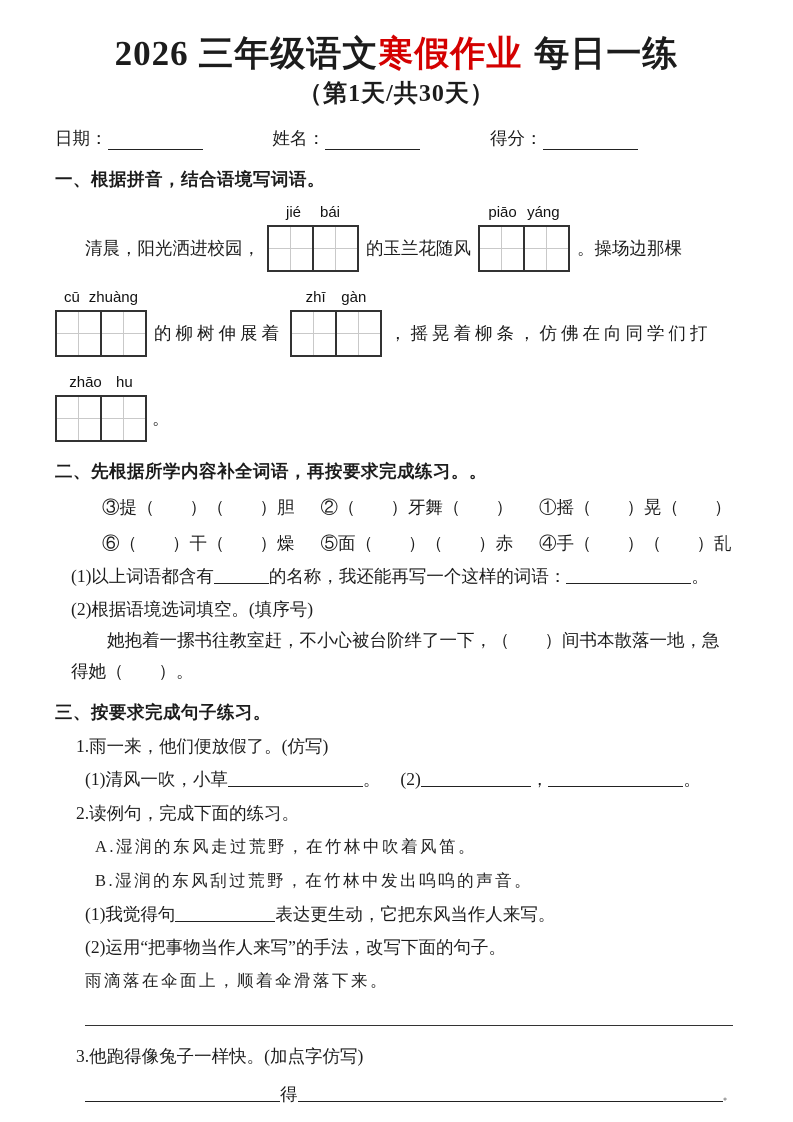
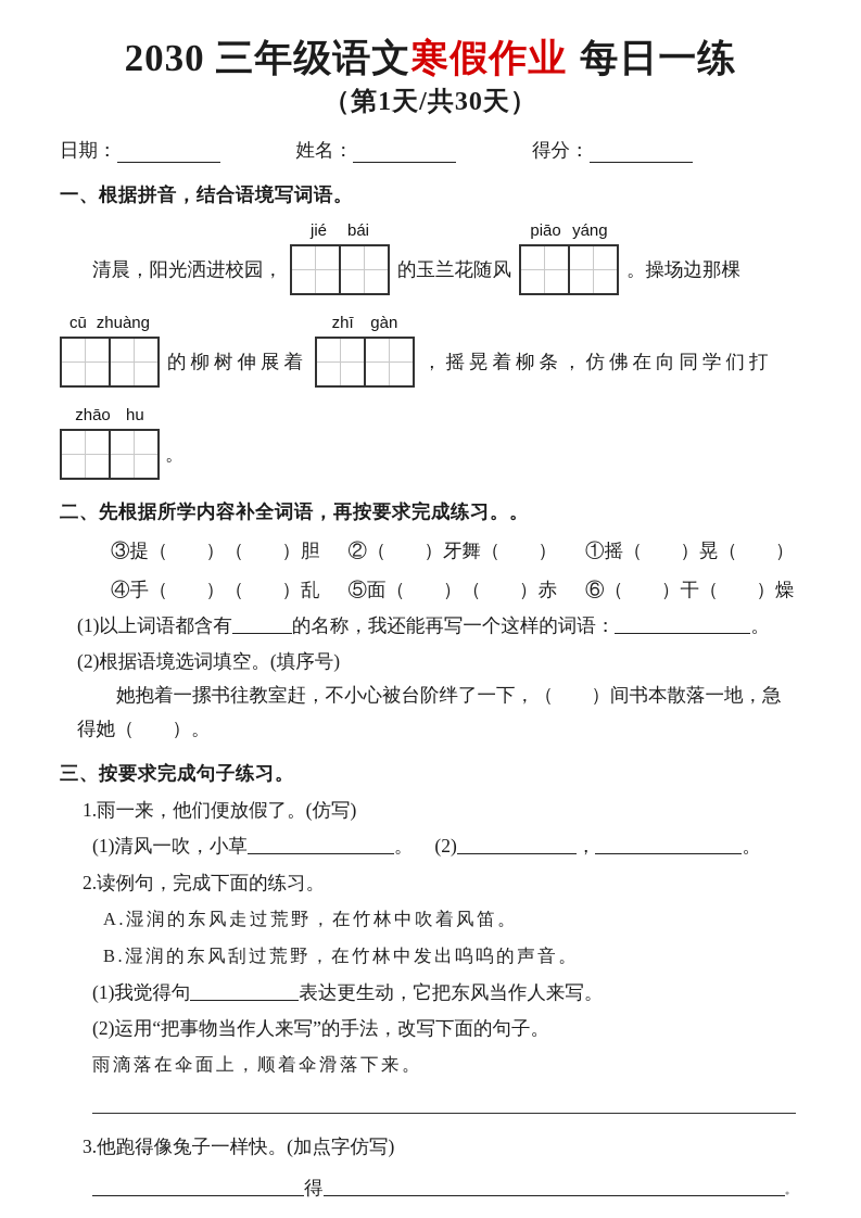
- 2026 三年级语文寒假作业 每日一练
+ 2030 三年级语文寒假作业 每日一练
  （第1天/共30天）
  日期：
  姓名：
  得分：
  一、根据拼音，结合语境写词语。
  清晨，阳光洒进校园，
  jié
  bái
  的玉兰花随风
  piāo
  yáng
  。操场边那棵
  cū
  zhuàng
  的柳树伸展着
  zhī
  gàn
  ，摇晃着柳条，仿佛在向同学们打
  zhāo
  hu
  。
  二、先根据所学内容补全词语，再按要求完成练习。。
  ③提（ ）（ ）胆
  ②（ ）牙舞（ ）
  ①摇（ ）晃（ ）
- ⑥（ ）干（ ）燥
+ ④手（ ）（ ）乱
  ⑤面（ ）（ ）赤
- ④手（ ）（ ）乱
+ ⑥（ ）干（ ）燥
  (1)以上词语都含有 的名称，我还能再写一个这样的词语： 。
  (2)根据语境选词填空。(填序号)
  她抱着一摞书往教室赶，不小心被台阶绊了一下，（ ）间书本散落一地，急
  得她（ ）。
  三、按要求完成句子练习。
  1.雨一来，他们便放假了。(仿写)
  (1)清风一吹，小草 。 (2) ， 。
  2.读例句，完成下面的练习。
  A.湿润的东风走过荒野，在竹林中吹着风笛。
  B.湿润的东风刮过荒野，在竹林中发出呜呜的声音。
  (1)我觉得句 表达更生动，它把东风当作人来写。
  (2)运用“把事物当作人来写”的手法，改写下面的句子。
  雨滴落在伞面上，顺着伞滑落下来。
  3.他跑得像兔子一样快。(加点字仿写)
  得 。
